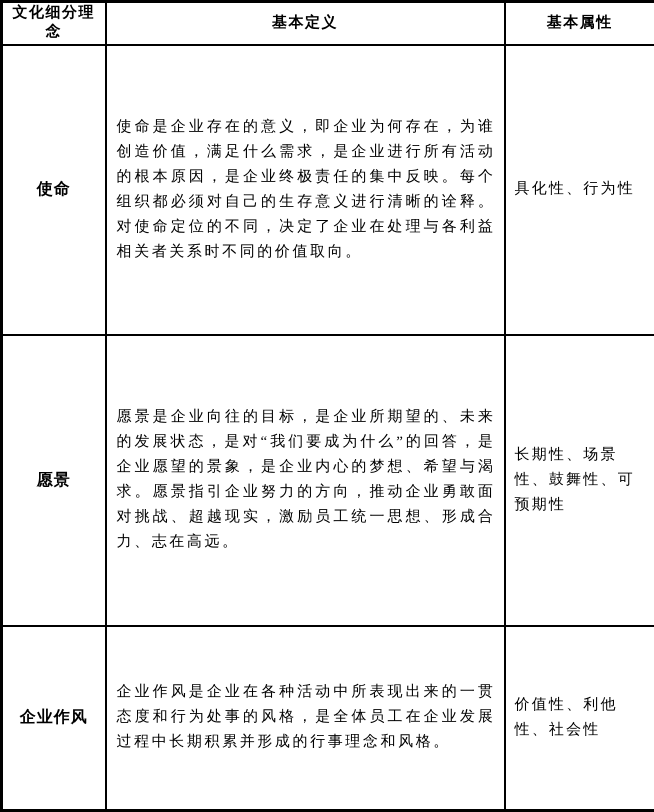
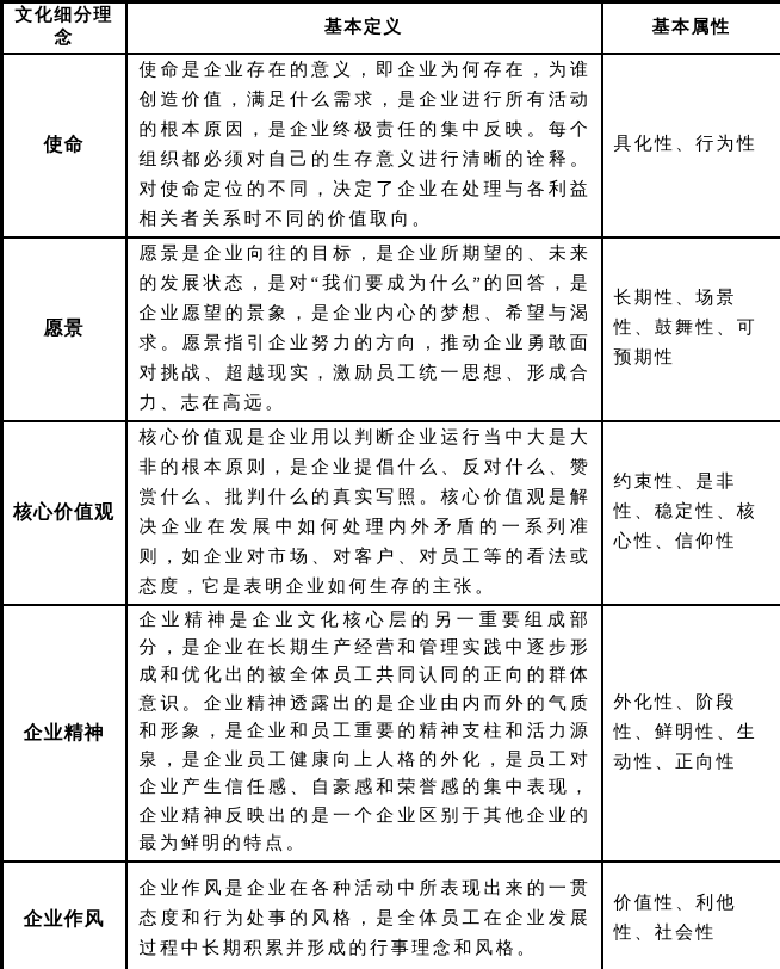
  文化细分理念	基本定义	基本属性
  使命	使命是企业存在的意义，即企业为何存在，为谁创造价值，满足什么需求，是企业进行所有活动的根本原因，是企业终极责任的集中反映。每个组织都必须对自己的生存意义进行清晰的诠释。对使命定位的不同，决定了企业在处理与各利益相关者关系时不同的价值取向。	具化性、行为性
  愿景	愿景是企业向往的目标，是企业所期望的、未来的发展状态，是对“我们要成为什么”的回答，是企业愿望的景象，是企业内心的梦想、希望与渴求。愿景指引企业努力的方向，推动企业勇敢面对挑战、超越现实，激励员工统一思想、形成合力、志在高远。	长期性、场景性、鼓舞性、可预期性
+ 核心价值观	核心价值观是企业用以判断企业运行当中大是大非的根本原则，是企业提倡什么、反对什么、赞赏什么、批判什么的真实写照。核心价值观是解决企业在发展中如何处理内外矛盾的一系列准则，如企业对市场、对客户、对员工等的看法或态度，它是表明企业如何生存的主张。	约束性、是非性、稳定性、核心性、信仰性
+ 企业精神	企业精神是企业文化核心层的另一重要组成部分，是企业在长期生产经营和管理实践中逐步形成和优化出的被全体员工共同认同的正向的群体意识。企业精神透露出的是企业由内而外的气质和形象，是企业和员工重要的精神支柱和活力源泉，是企业员工健康向上人格的外化，是员工对企业产生信任感、自豪感和荣誉感的集中表现，企业精神反映出的是一个企业区别于其他企业的最为鲜明的特点。	外化性、阶段性、鲜明性、生动性、正向性
  企业作风	企业作风是企业在各种活动中所表现出来的一贯态度和行为处事的风格，是全体员工在企业发展过程中长期积累并形成的行事理念和风格。	价值性、利他性、社会性
